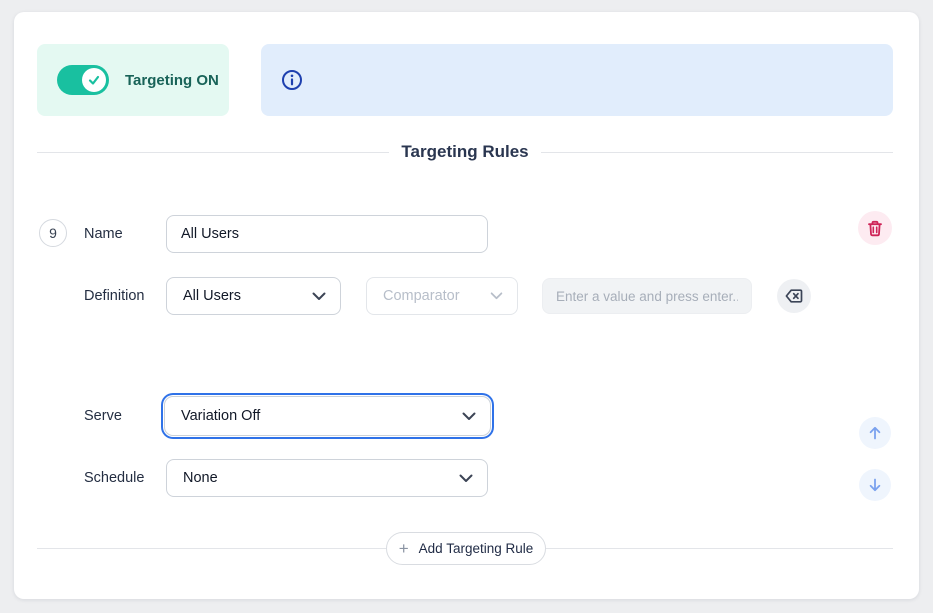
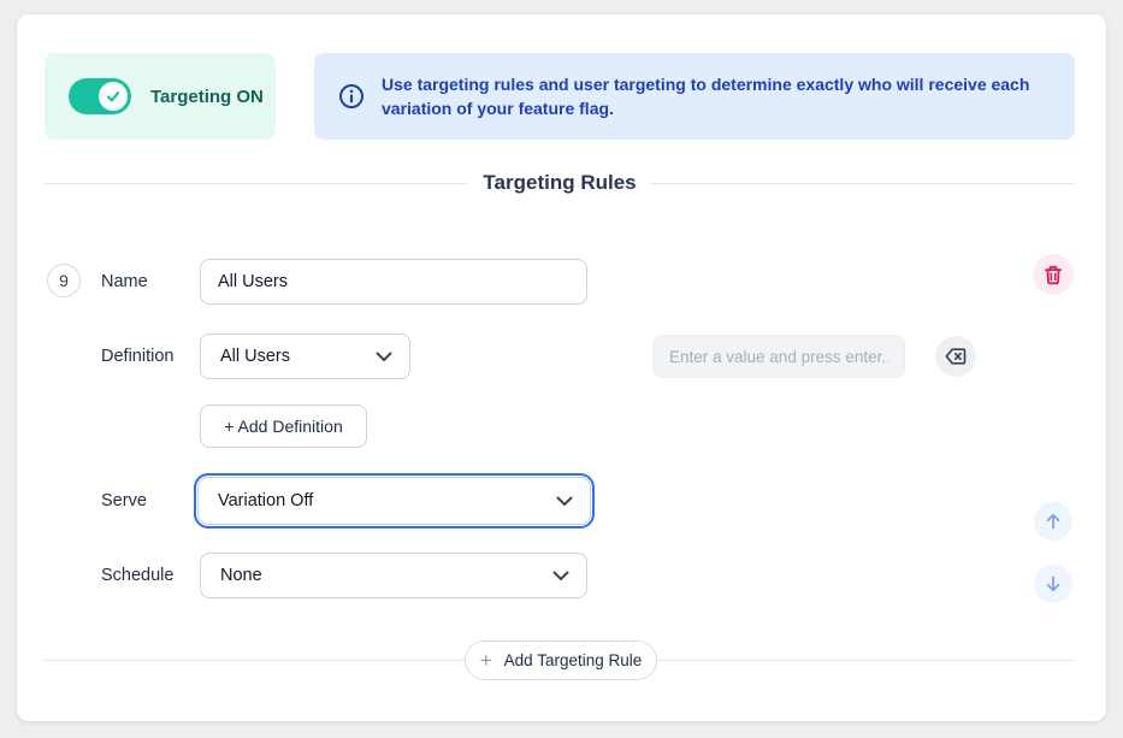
  Targeting ON
+ Use targeting rules and user targeting to determine exactly who will receive each variation of your feature flag.
  Targeting Rules
  9
  Name
  All Users
  Definition
  All Users
- Comparator
  Enter a value and press enter..
+ + Add Definition
  Serve
  Variation Off
  Schedule
  None
  +
  Add Targeting Rule
